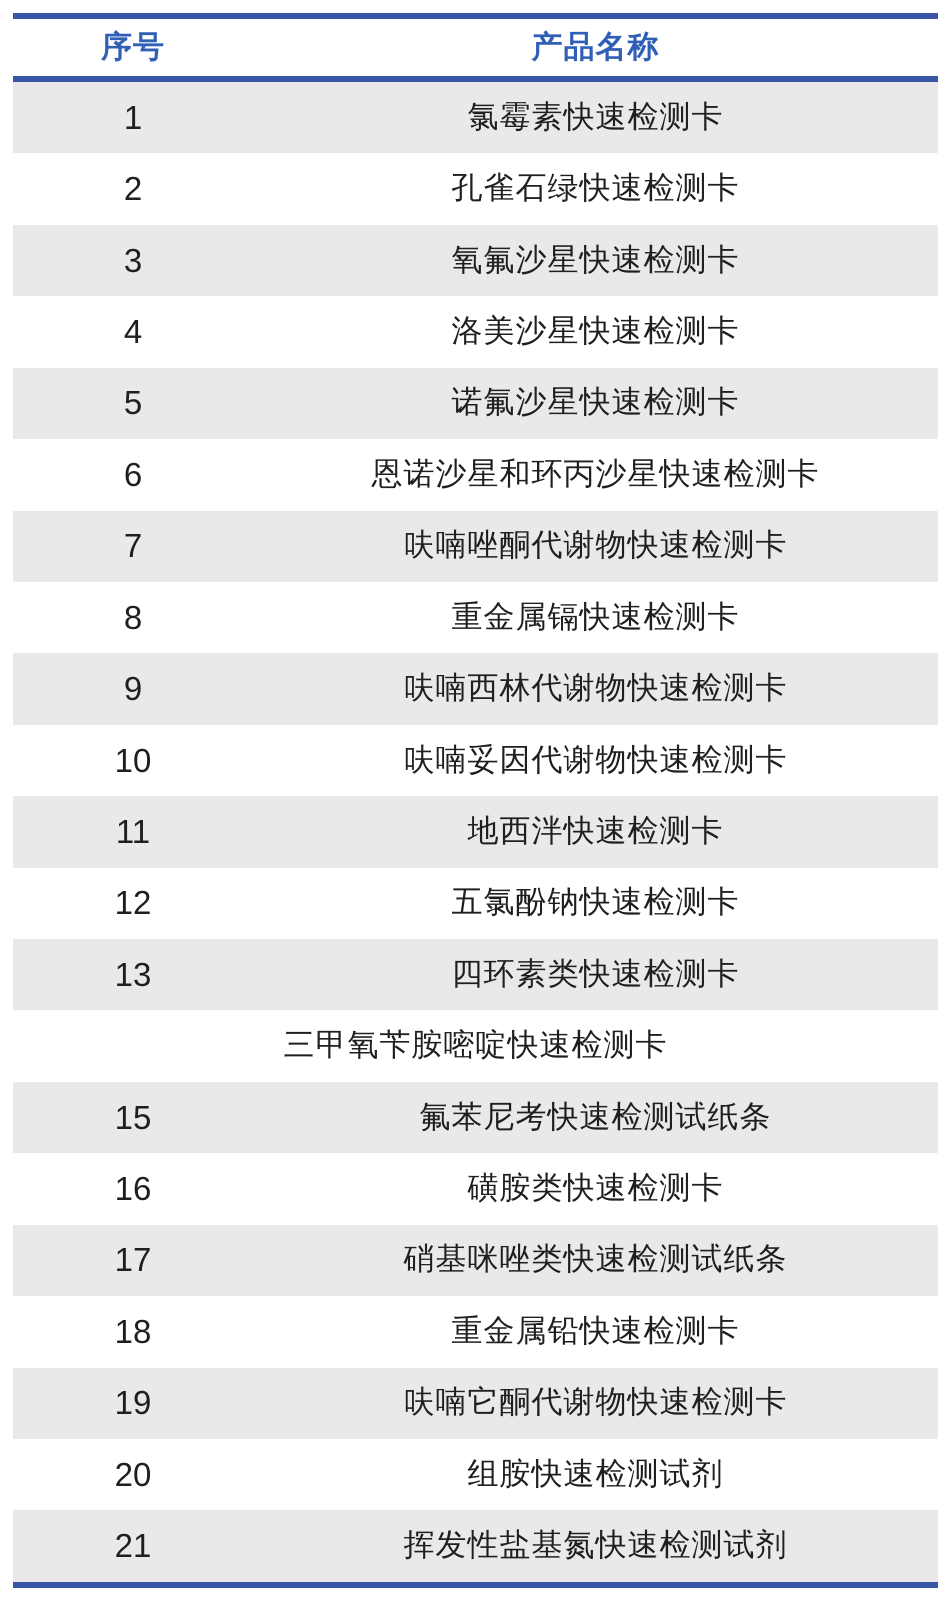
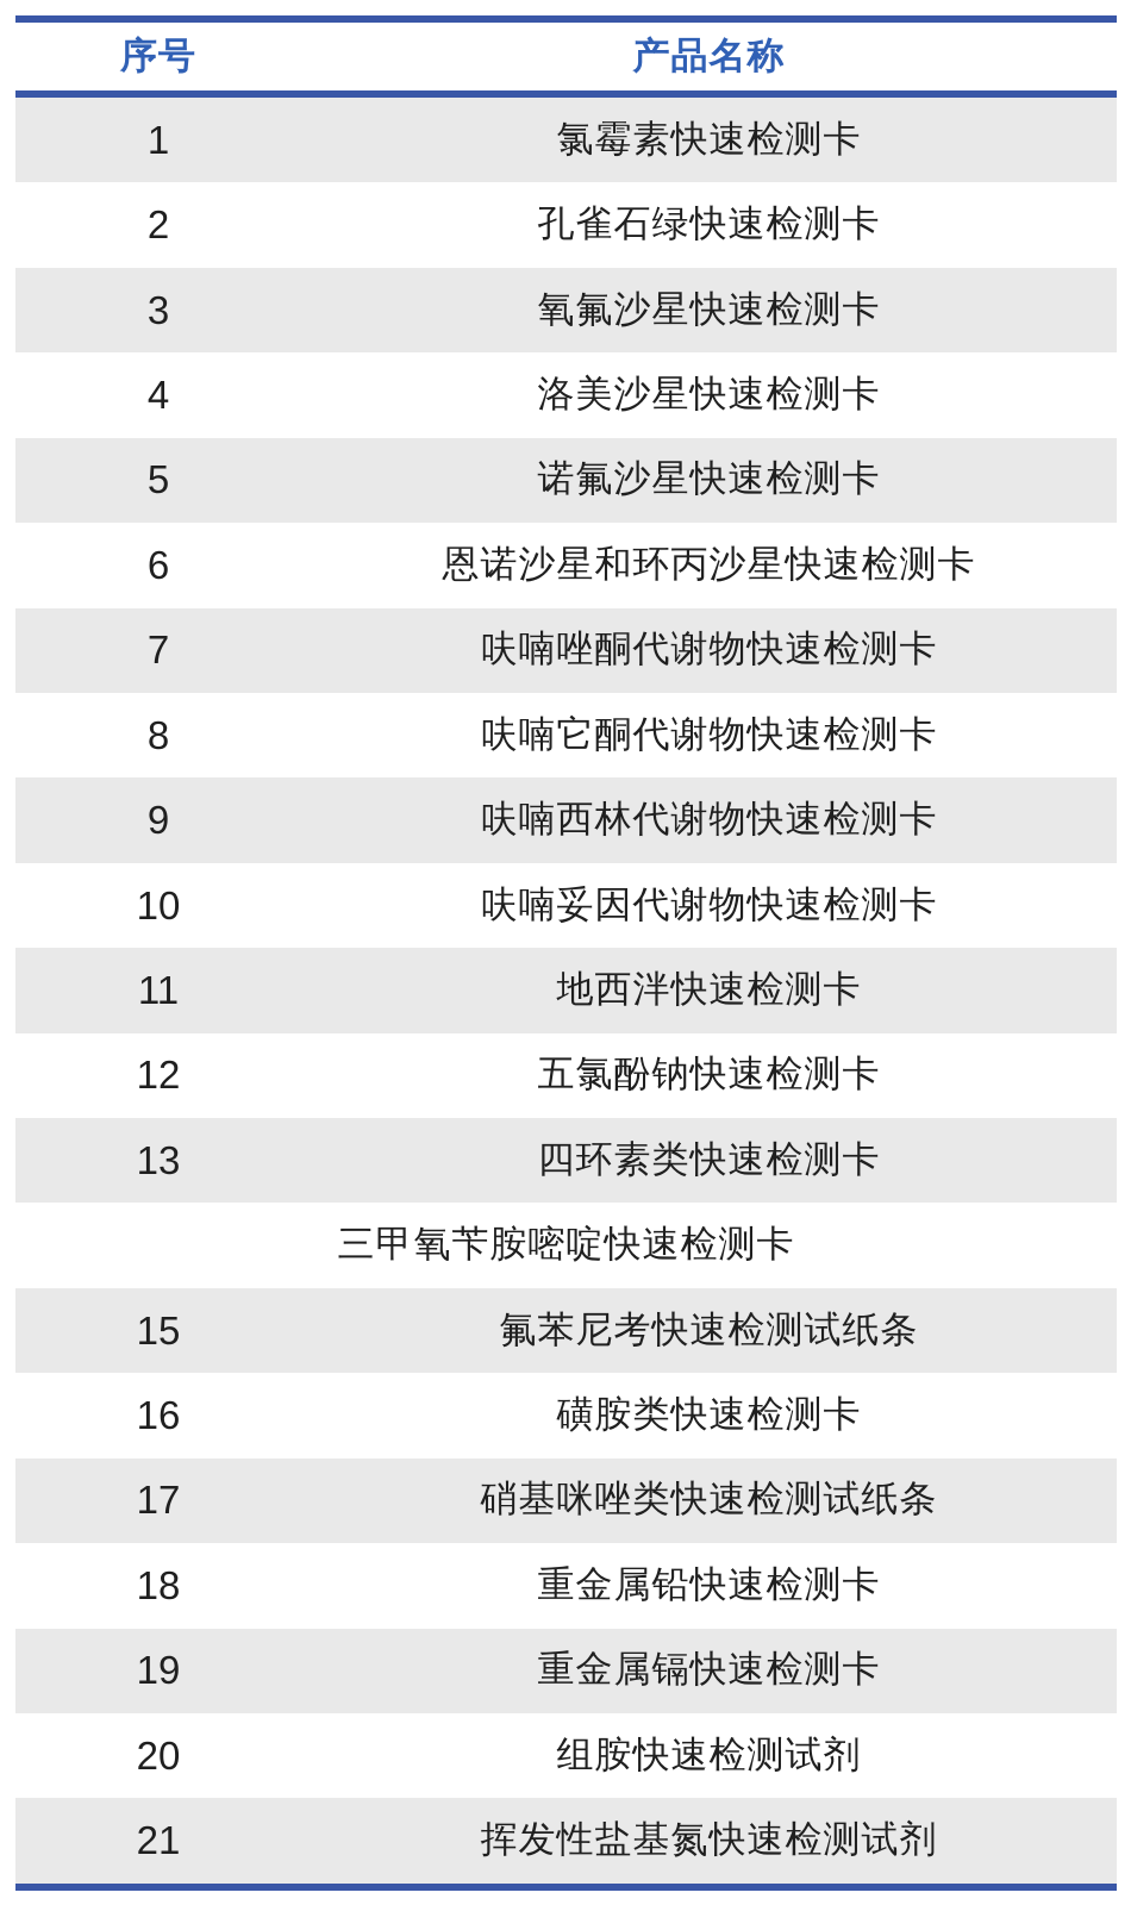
  序号
  产品名称
  1
  氯霉素快速检测卡
  2
  孔雀石绿快速检测卡
  3
  氧氟沙星快速检测卡
  4
  洛美沙星快速检测卡
  5
  诺氟沙星快速检测卡
  6
  恩诺沙星和环丙沙星快速检测卡
  7
  呋喃唑酮代谢物快速检测卡
  8
- 重金属镉快速检测卡
+ 呋喃它酮代谢物快速检测卡
  9
  呋喃西林代谢物快速检测卡
  10
  呋喃妥因代谢物快速检测卡
  11
  地西泮快速检测卡
  12
  五氯酚钠快速检测卡
  13
  四环素类快速检测卡
  三甲氧苄胺嘧啶快速检测卡
  15
  氟苯尼考快速检测试纸条
  16
  磺胺类快速检测卡
  17
  硝基咪唑类快速检测试纸条
  18
  重金属铅快速检测卡
  19
- 呋喃它酮代谢物快速检测卡
+ 重金属镉快速检测卡
  20
  组胺快速检测试剂
  21
  挥发性盐基氮快速检测试剂
